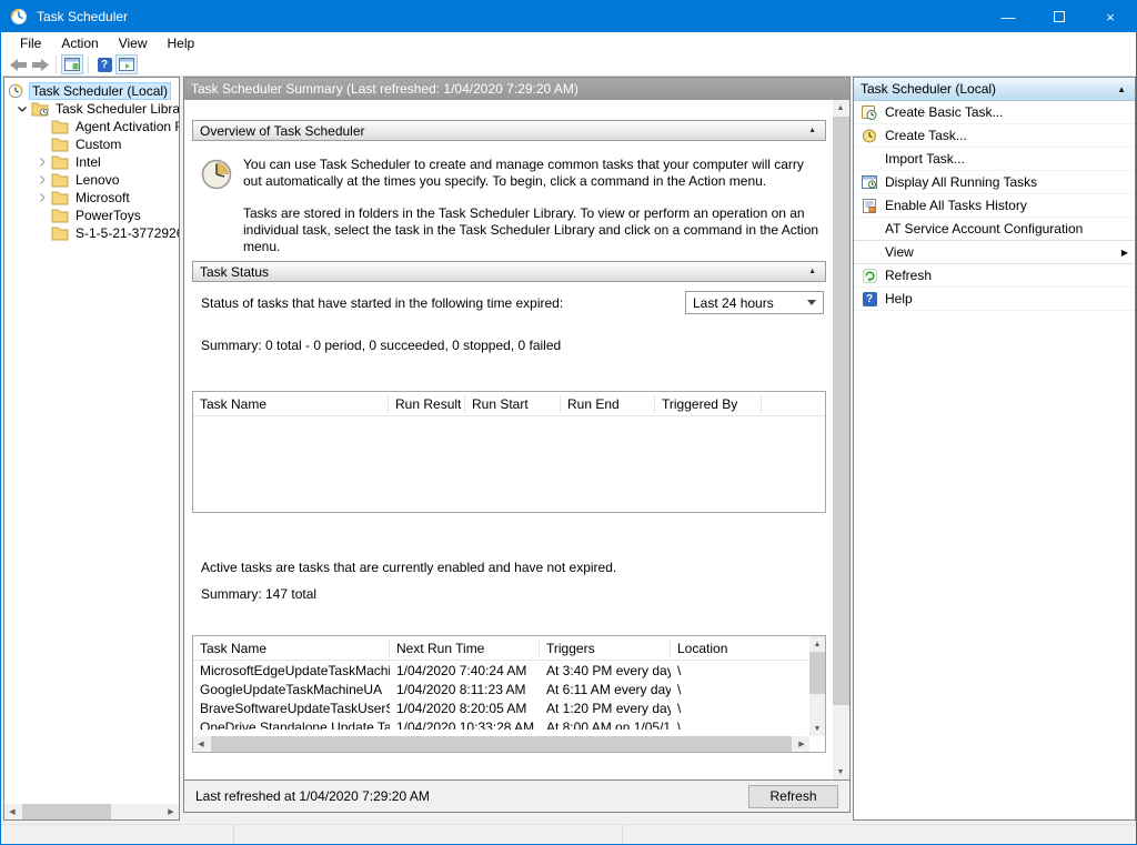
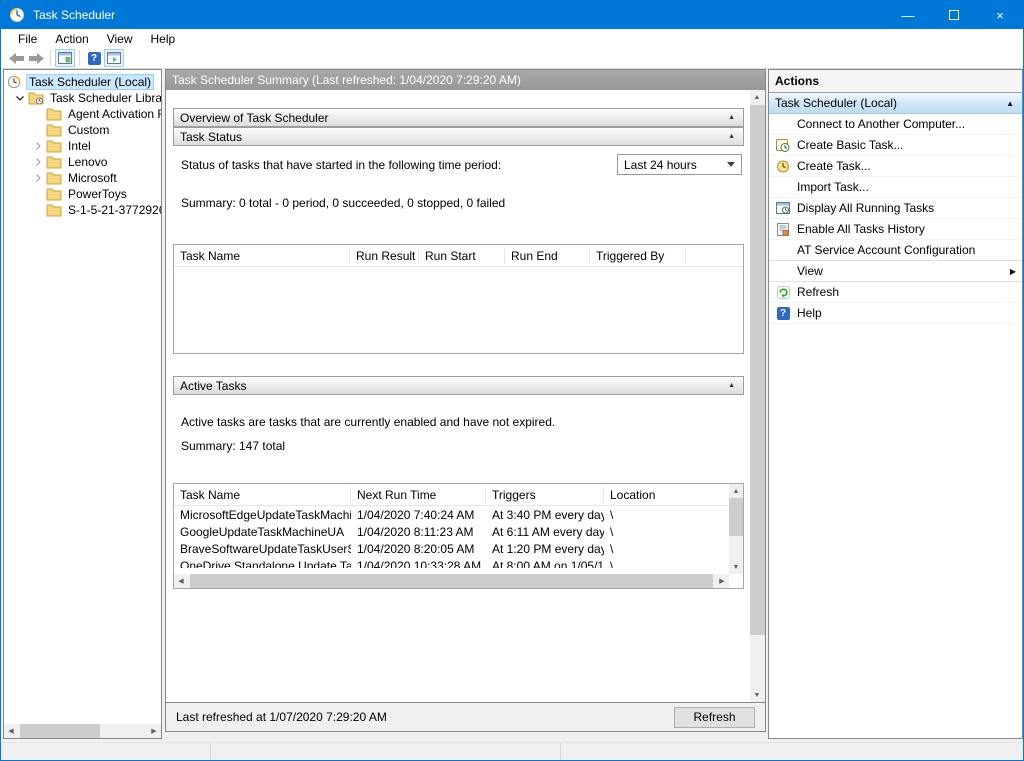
  Task Scheduler
  —
  ×
  File
  Action
  View
  Help
  ?
  Task Scheduler (Local)
  Task Scheduler Libra
  Agent Activation
  Custom
  Intel
  Lenovo
  Microsoft
  PowerToys
  S-1-5-21-377292
  Task Scheduler Summary (Last refreshed: 1/04/2020 7:29:20 AM)
  Overview of Task Scheduler
- You can use Task Scheduler to create and manage common tasks that your computer will carry out automatically at the times you specify. To begin, click a command in the Action menu.
- Tasks are stored in folders in the Task Scheduler Library. To view or perform an operation on an individual task, select the task in the Task Scheduler Library and click on a command in the Action menu.
  Task Status
- Status of tasks that have started in the following time expired:
+ Status of tasks that have started in the following time period:
  Last 24 hours
  Summary: 0 total - 0 period, 0 succeeded, 0 stopped, 0 failed
  Task Name
  Run Result
  Run Start
  Run End
  Triggered By
+ Active Tasks
  Active tasks are tasks that are currently enabled and have not expired.
  Summary: 147 total
  Task Name
  Next Run Time
  Triggers
  Location
  MicrosoftEdgeUpdateTaskMachi
  1/04/2020 7:40:24 AM
  At 3:40 PM every day
  \
  GoogleUpdateTaskMachineUA
  1/04/2020 8:11:23 AM
  At 6:11 AM every day
  \
  BraveSoftwareUpdateTaskUser
  1/04/2020 8:20:05 AM
  At 1:20 PM every day
  \
  OneDrive Standalone Update Ta
  1/04/2020 10:33:28 AM
  At 8:00 AM on 1/05/1
  \
- Last refreshed at 1/04/2020 7:29:20 AM
+ Last refreshed at 1/07/2020 7:29:20 AM
  Refresh
+ Actions
  Task Scheduler (Local)
  ▲
+ Connect to Another Computer...
  Create Basic Task...
  Create Task...
  Import Task...
  Display All Running Tasks
  Enable All Tasks History
  AT Service Account Configuration
  View
  ▶
  Refresh
  ?
  Help
